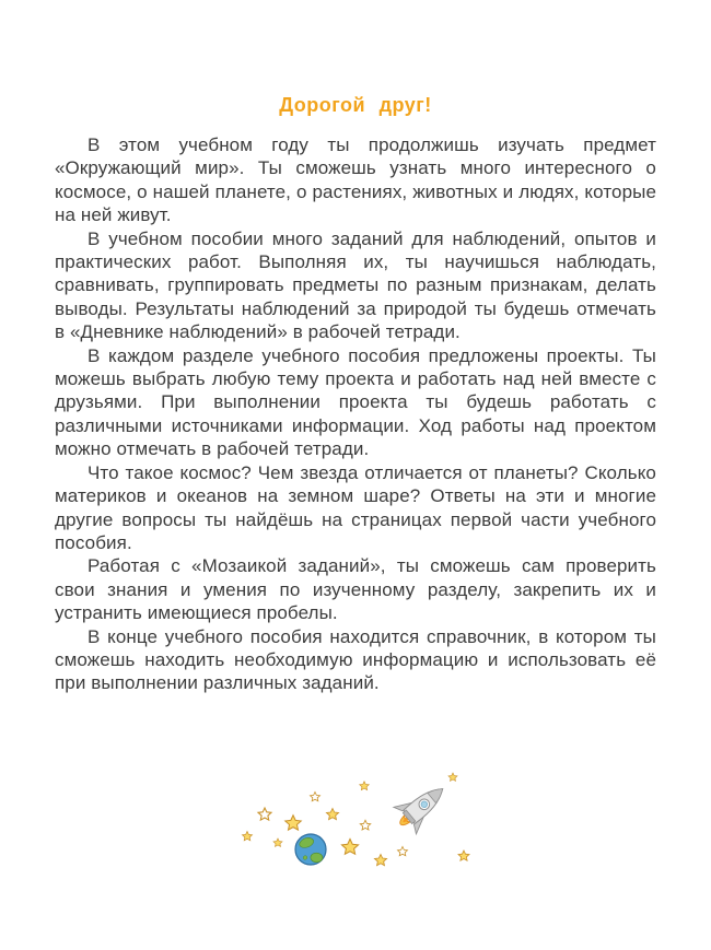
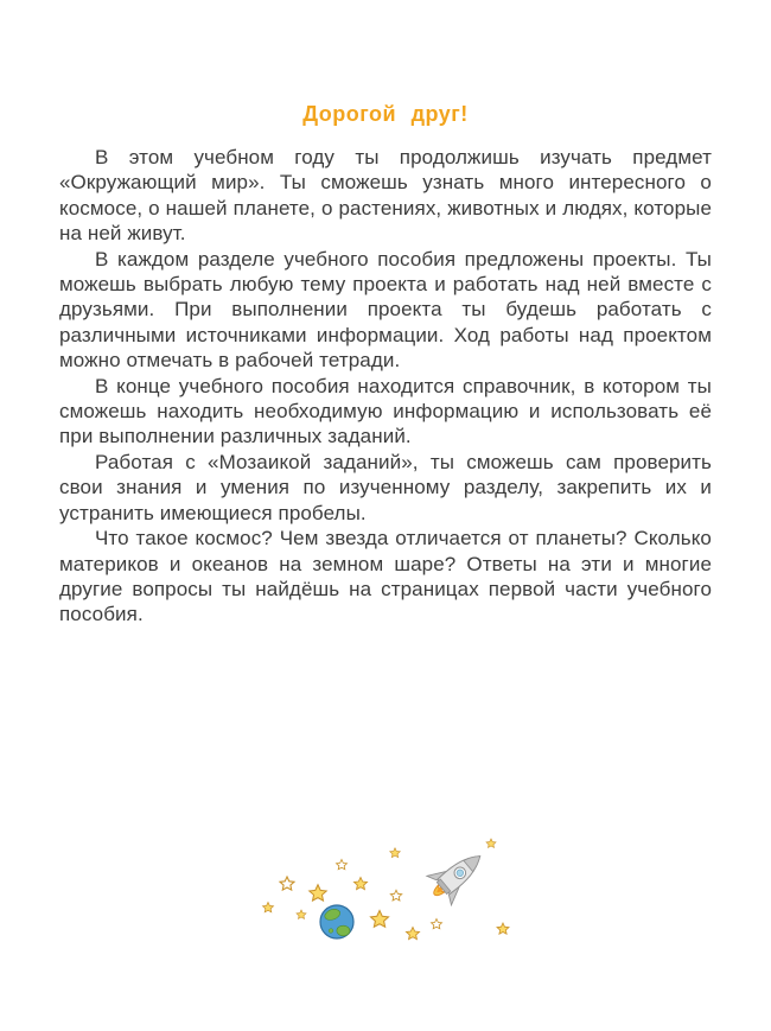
  Дорогой друг!
  В этом учебном году ты продолжишь изучать предмет «Окружающий мир». Ты сможешь узнать много интересного о космосе, о нашей планете, о растениях, животных и людях, которые на ней живут.
- В учебном пособии много заданий для наблюдений, опытов и практических работ. Выполняя их, ты научишься наблюдать, сравнивать, группировать предметы по разным признакам, делать выводы. Результаты наблюдений за природой ты будешь отмечать в «Дневнике наблюдений» в рабочей тетради.
  В каждом разделе учебного пособия предложены проекты. Ты можешь выбрать любую тему проекта и работать над ней вместе с друзьями. При выполнении проекта ты будешь работать с различными источниками информации. Ход работы над проектом можно отмечать в рабочей тетради.
- Что такое космос? Чем звезда отличается от планеты? Сколько материков и океанов на земном шаре? Ответы на эти и многие другие вопросы ты найдёшь на страницах первой части учебного пособия.
+ В конце учебного пособия находится справочник, в котором ты сможешь находить необходимую информацию и использовать её при выполнении различных заданий.
  Работая с «Мозаикой заданий», ты сможешь сам проверить свои знания и умения по изученному разделу, закрепить их и устранить имеющиеся пробелы.
- В конце учебного пособия находится справочник, в котором ты сможешь находить необходимую информацию и использовать её при выполнении различных заданий.
+ Что такое космос? Чем звезда отличается от планеты? Сколько материков и океанов на земном шаре? Ответы на эти и многие другие вопросы ты найдёшь на страницах первой части учебного пособия.
